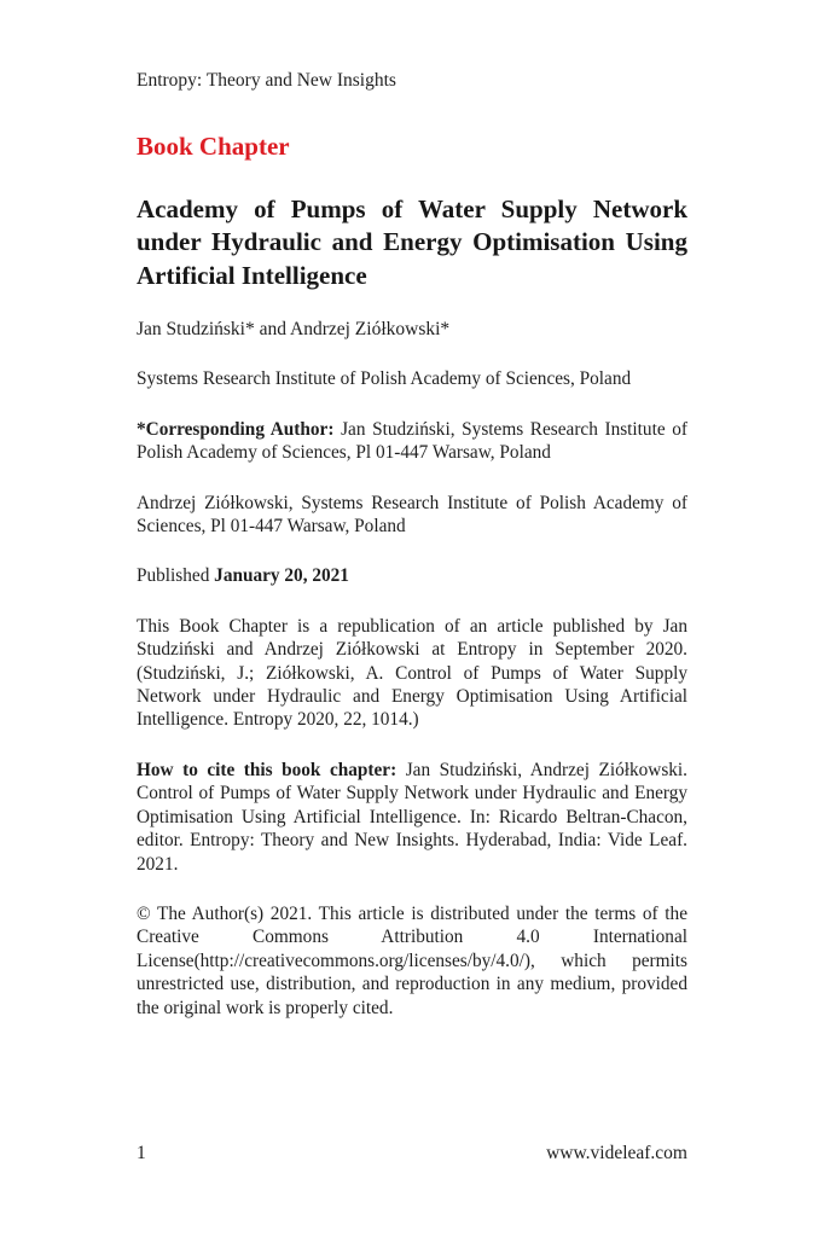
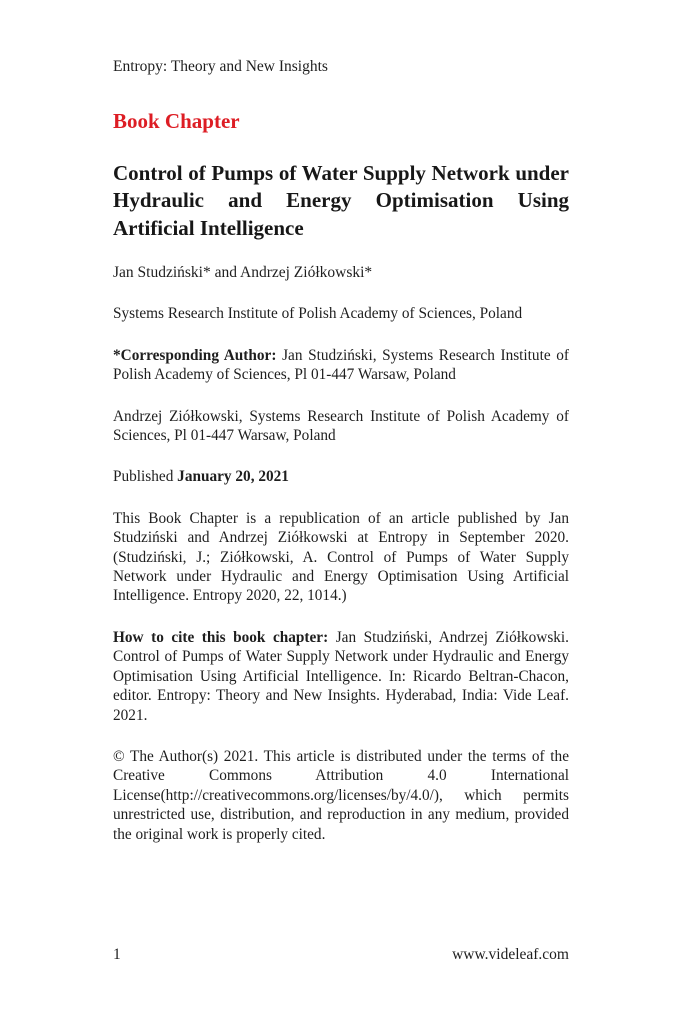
  Entropy: Theory and New Insights
  Book Chapter
- Academy of Pumps of Water Supply Network under Hydraulic and Energy Optimisation Using Artificial Intelligence
+ Control of Pumps of Water Supply Network under Hydraulic and Energy Optimisation Using Artificial Intelligence
  Jan Studziński* and Andrzej Ziółkowski*
  Systems Research Institute of Polish Academy of Sciences, Poland
  *Corresponding Author: Jan Studziński, Systems Research Institute of Polish Academy of Sciences, Pl 01-447 Warsaw, Poland
  Andrzej Ziółkowski, Systems Research Institute of Polish Academy of Sciences, Pl 01-447 Warsaw, Poland
  Published January 20, 2021
  This Book Chapter is a republication of an article published by Jan Studziński and Andrzej Ziółkowski at Entropy in September 2020. (Studziński, J.; Ziółkowski, A. Control of Pumps of Water Supply Network under Hydraulic and Energy Optimisation Using Artificial Intelligence. Entropy 2020, 22, 1014.)
  How to cite this book chapter: Jan Studziński, Andrzej Ziółkowski. Control of Pumps of Water Supply Network under Hydraulic and Energy Optimisation Using Artificial Intelligence. In: Ricardo Beltran-Chacon, editor. Entropy: Theory and New Insights. Hyderabad, India: Vide Leaf. 2021.
  © The Author(s) 2021. This article is distributed under the terms of the Creative Commons Attribution 4.0 International License(http://creativecommons.org/licenses/by/4.0/), which permits unrestricted use, distribution, and reproduction in any medium, provided the original work is properly cited.
  1
  www.videleaf.com
